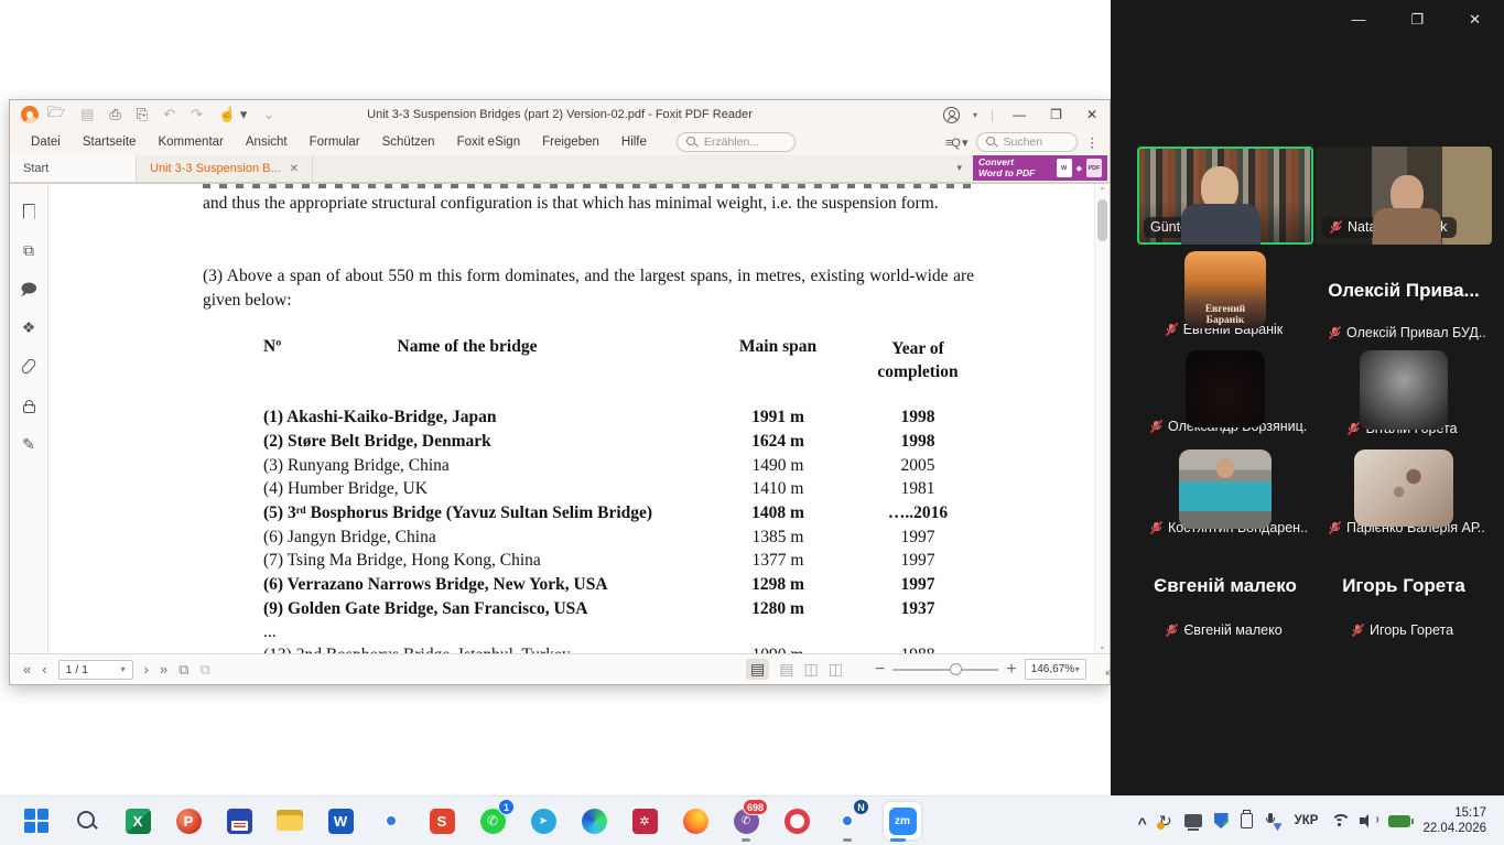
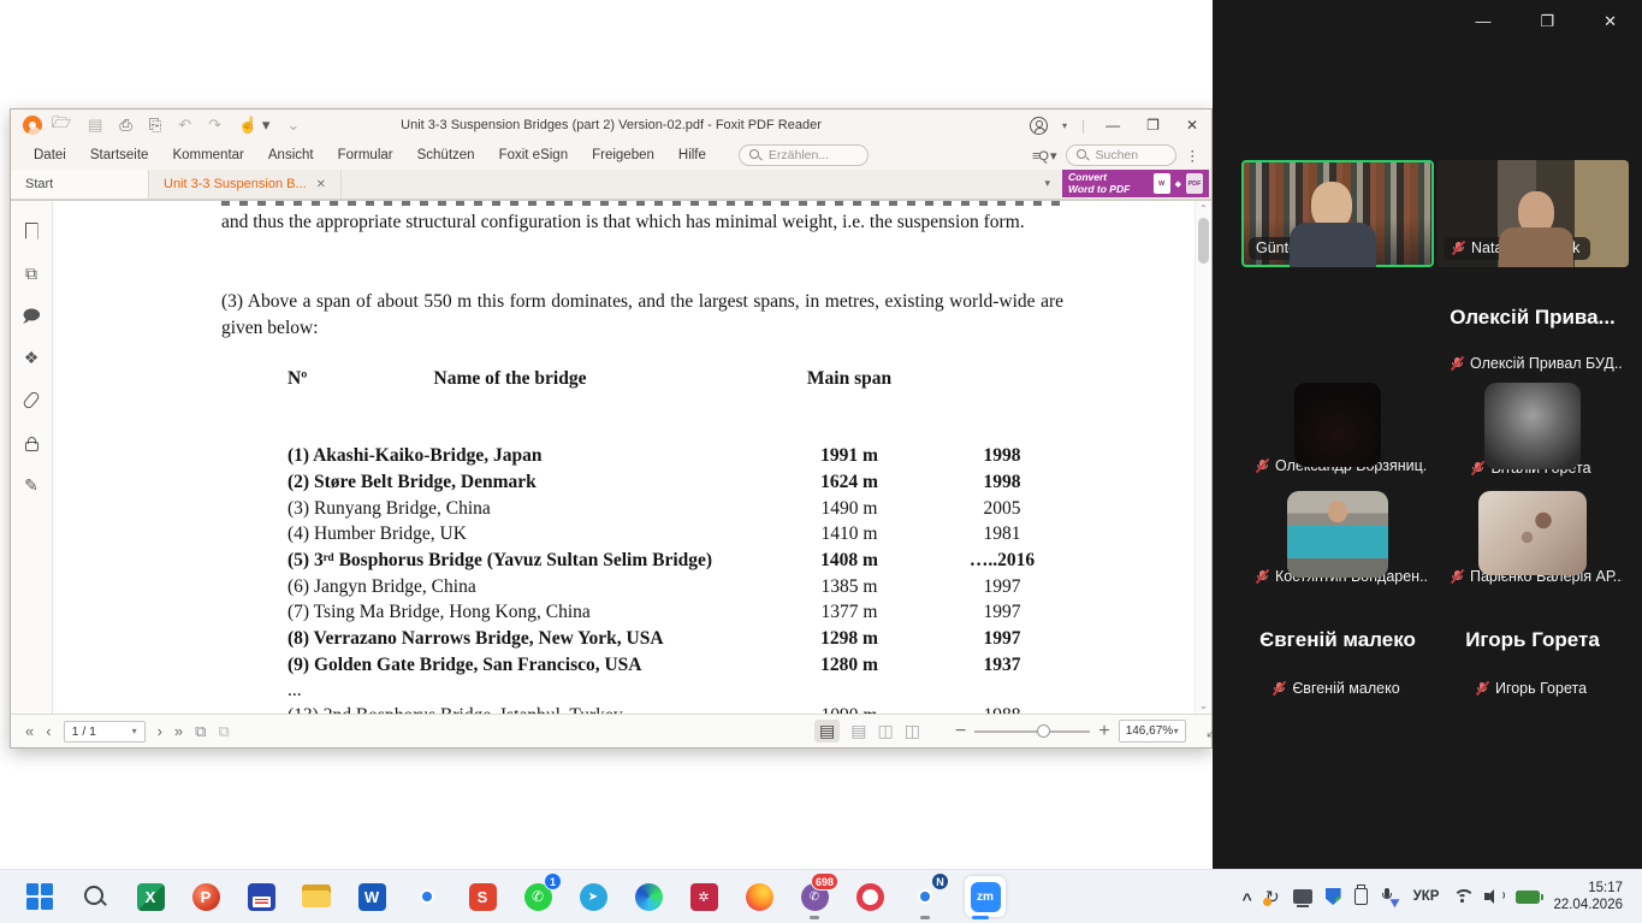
  🗁
  ▤
  ⎙
  ⎘
  ↶
  ↷
  ☝ ▾
  ⌄
  Unit 3-3 Suspension Bridges (part 2) Version-02.pdf - Foxit PDF Reader
  ▾
  |
  —
  ❐
  ✕
  Datei
  Startseite
  Kommentar
  Ansicht
  Formular
  Schützen
  Foxit eSign
  Freigeben
  Hilfe
  Erzählen...
  ≡Q ▾
  Suchen
  ⋮
  Start
  Unit 3-3 Suspension B...
  ✕
  ▾
  Convert
  Word to PDF
  ⧉
  🗩
  ❖
  ✎
  and thus the appropriate structural configuration is that which has minimal weight, i.e. the suspension form.
  (3) Above a span of about 550 m this form dominates, and the largest spans, in metres, existing world-wide are given below:
  Nº
  Name of the bridge
  Main span
- Year of
- completion
  (1) Akashi-Kaiko-Bridge, Japan
  1991 m
  1998
  (2) Støre Belt Bridge, Denmark
  1624 m
  1998
  (3) Runyang Bridge, China
  1490 m
  2005
  (4) Humber Bridge, UK
  1410 m
  1981
  (5) 3ʳᵈ Bosphorus Bridge (Yavuz Sultan Selim Bridge)
  1408 m
  …..2016
  (6) Jangyn Bridge, China
  1385 m
  1997
  (7) Tsing Ma Bridge, Hong Kong, China
  1377 m
  1997
- (6) Verrazano Narrows Bridge, New York, USA
+ (8) Verrazano Narrows Bridge, New York, USA
  1298 m
  1997
  (9) Golden Gate Bridge, San Francisco, USA
  1280 m
  1937
  ...
  ⌃
  ⌄
  «
  ‹
  1 / 1
  ▾
  ›
  »
  ⧉
  ⧉
  ▤
  ▤
  ◫
  ◫
  −
  +
  146,67%
  ▾
  —
  ❐
  ✕
- Евгений
- Баранік
- Евгеній Баранік
  Олексій Прива...
  Олексій Привал БУД..
  Парієнко Валерія АР..
  Євгеній малеко
  Євгеній малеко
  Игорь Горета
  Игорь Горета
  X
  P
  W
  S
  ✆
  1
  ➤
  ✲
  ✆
  698
  N
  zm
  ^
  ↻
  УКР
  15:17
  22.04.2026
